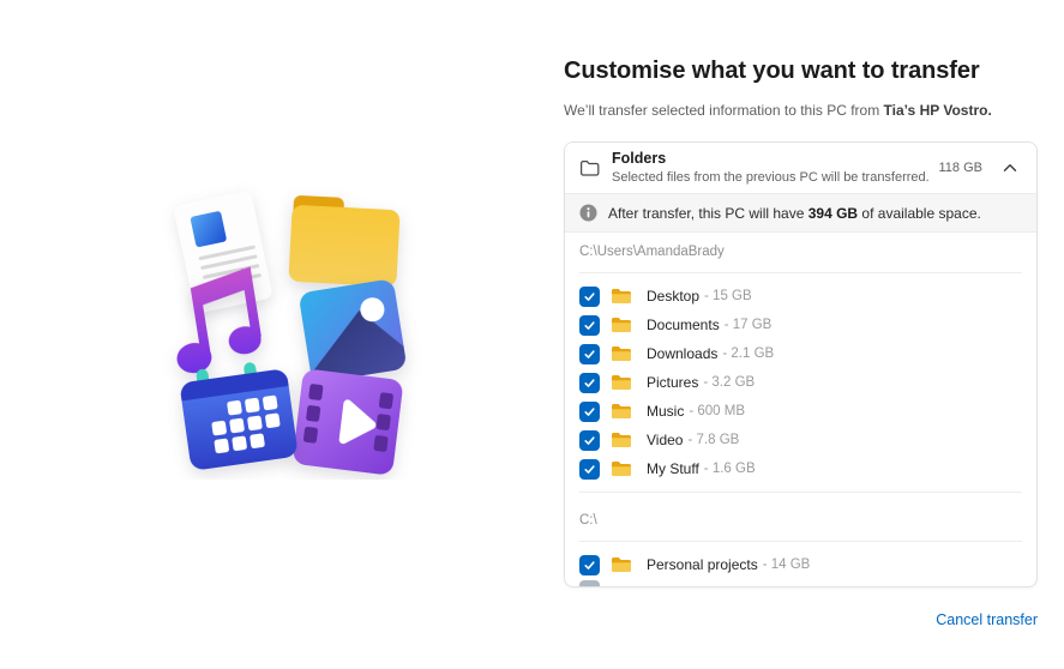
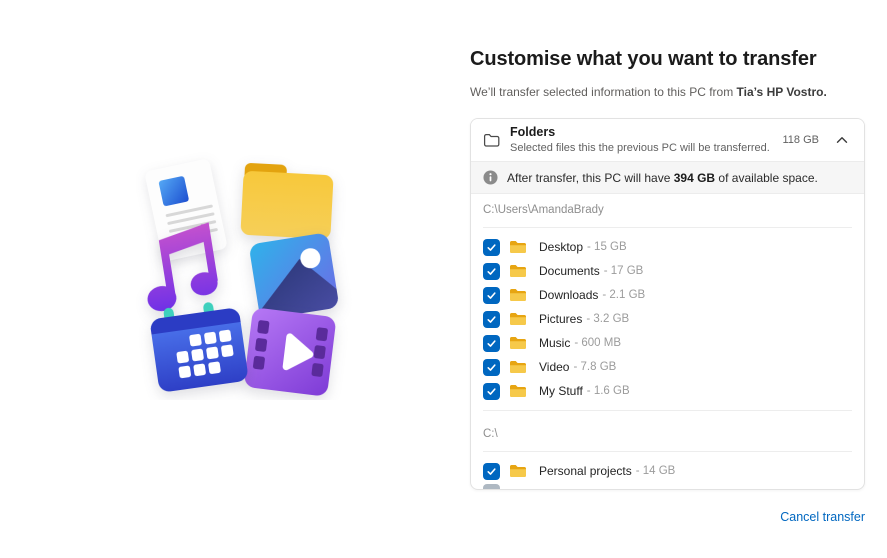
  Customise what you want to transfer
  We’ll transfer selected information to this PC from Tia’s HP Vostro.
  Folders
- Selected files from the previous PC will be transferred.
+ Selected files this the previous PC will be transferred.
  118 GB
  After transfer, this PC will have 394 GB of available space.
  C:\Users\AmandaBrady
  Desktop
  - 15 GB
  Documents
  - 17 GB
  Downloads
  - 2.1 GB
  Pictures
  - 3.2 GB
  Music
  - 600 MB
  Video
  - 7.8 GB
  My Stuff
  - 1.6 GB
  C:\
  Personal projects
  - 14 GB
  Cancel transfer
